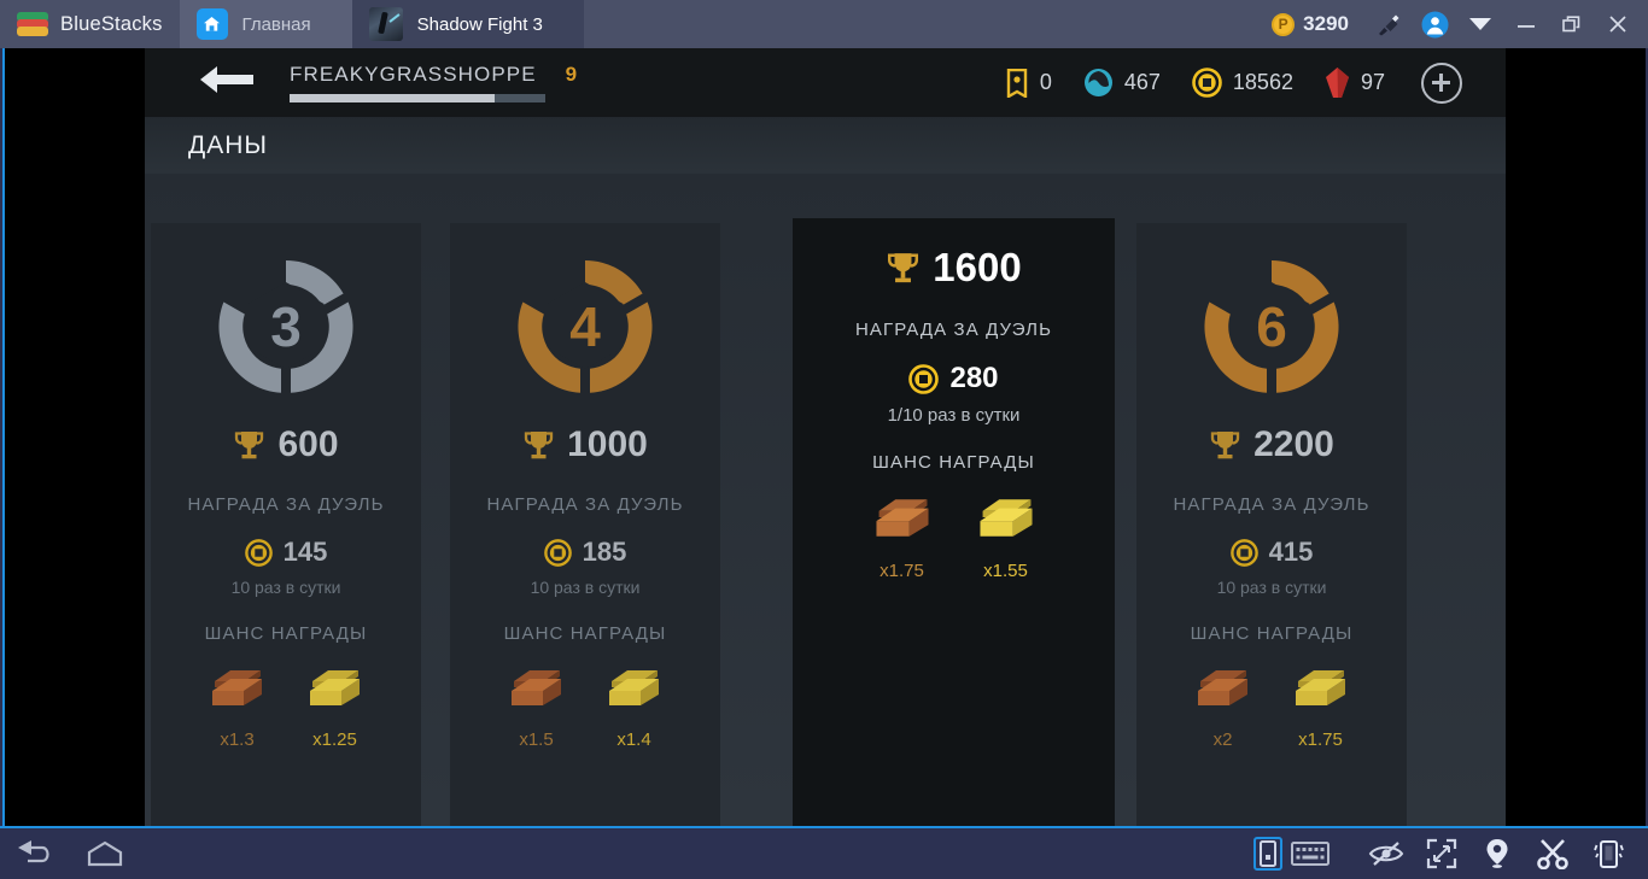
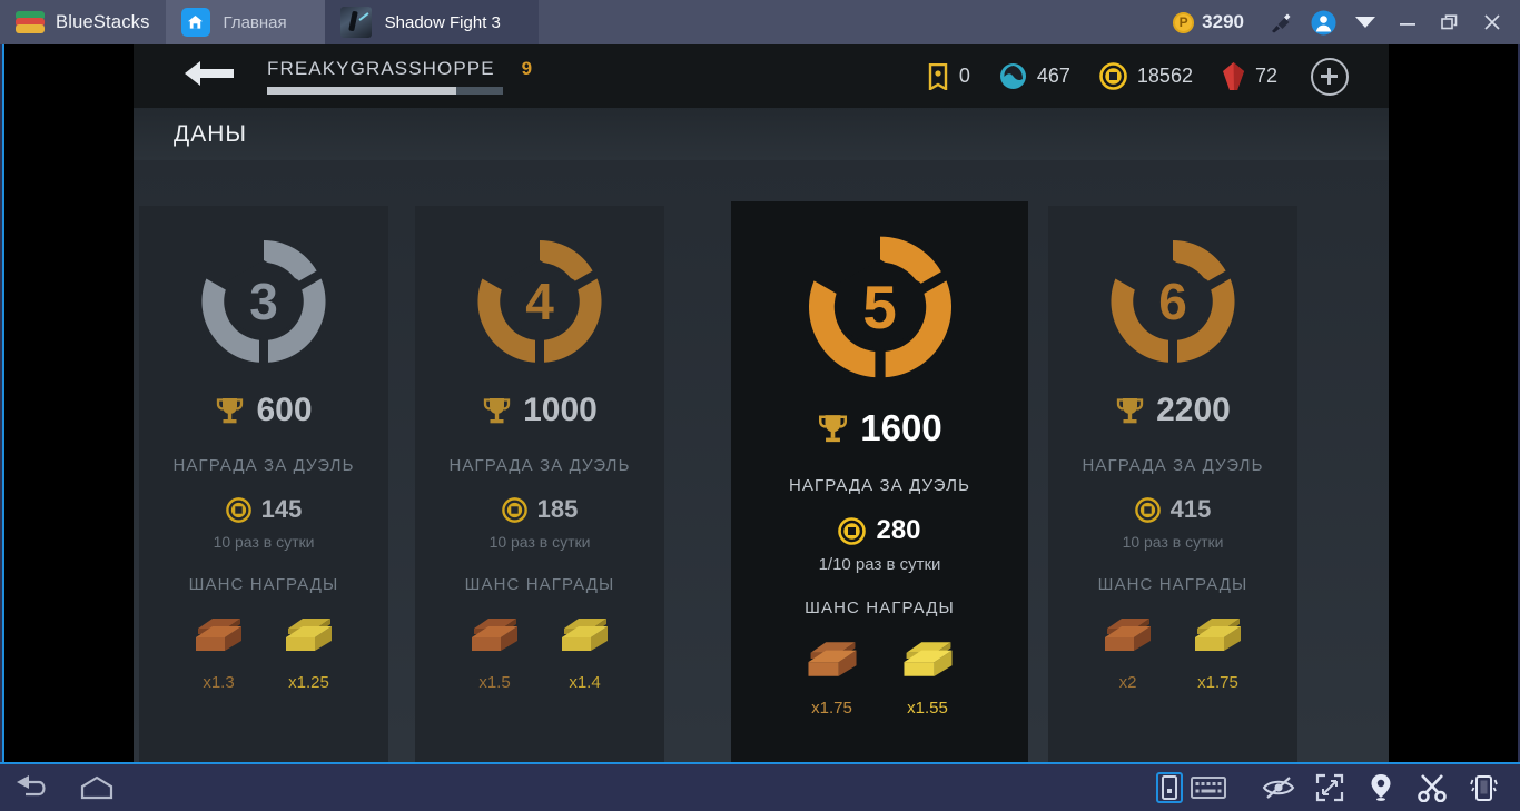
  BlueStacks
  Главная
  Shadow Fight 3
  P
  3290
  FREAKYGRASSHOPPE
  9
  0
  467
  18562
- 97
+ 72
  ДАНЫ
  3
  600
  НАГРАДА ЗА ДУЭЛЬ
  145
  10 раз в сутки
  ШАНС НАГРАДЫ
  x1.3
  x1.25
  4
  1000
  НАГРАДА ЗА ДУЭЛЬ
  185
  10 раз в сутки
  ШАНС НАГРАДЫ
  x1.5
  x1.4
+ 5
  1600
  НАГРАДА ЗА ДУЭЛЬ
  280
  1/10 раз в сутки
  ШАНС НАГРАДЫ
  x1.75
  x1.55
  6
  2200
  НАГРАДА ЗА ДУЭЛЬ
  415
  10 раз в сутки
  ШАНС НАГРАДЫ
  x2
  x1.75
